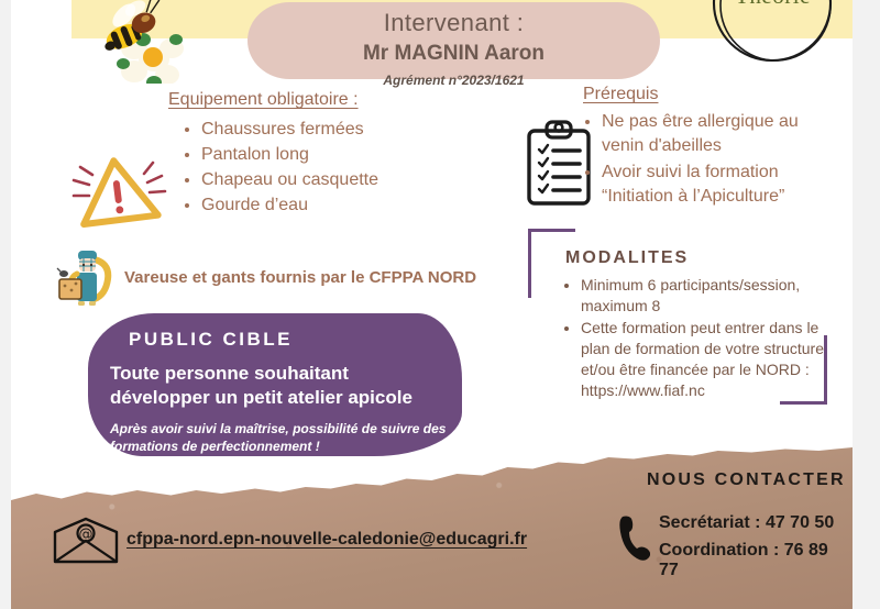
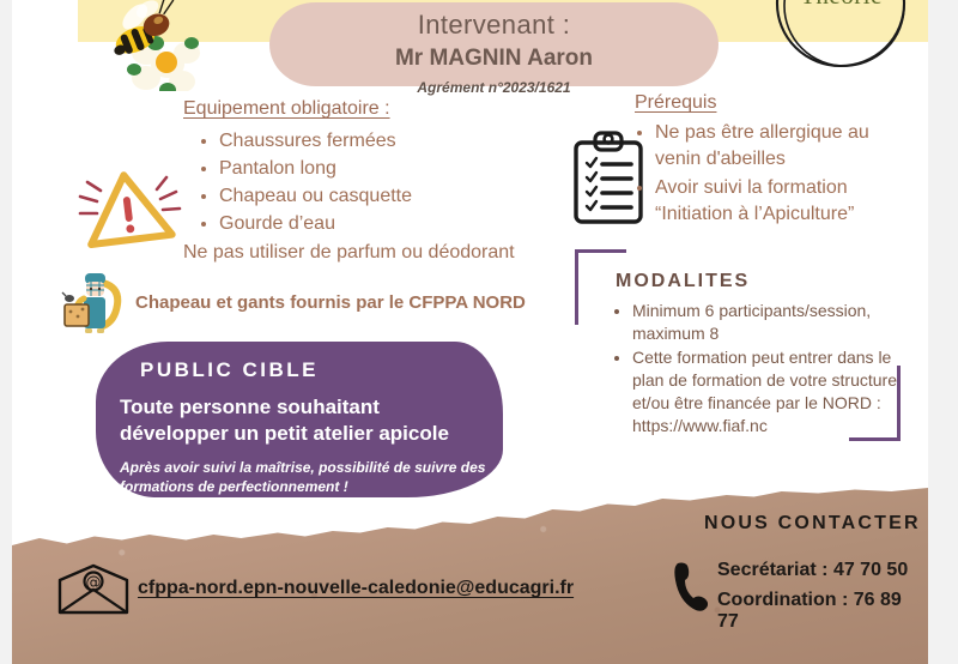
  Intervenant :
  Mr MAGNIN Aaron
  Agrément n°2023/1621
  Equipement obligatoire :
  Chaussures fermées
  Pantalon long
  Chapeau ou casquette
  Gourde d’eau
+ Ne pas utiliser de parfum ou déodorant
  Prérequis
  Ne pas être allergique au venin d'abeilles
  Avoir suivi la formation “Initiation à l’Apiculture”
- Vareuse et gants fournis par le CFPPA NORD
+ Chapeau et gants fournis par le CFPPA NORD
  MODALITES
  Minimum 6 participants/session, maximum 8
  Cette formation peut entrer dans le plan de formation de votre structure et/ou être financée par le NORD : https://www.fiaf.nc
  PUBLIC CIBLE
  Toute personne souhaitant développer un petit atelier apicole
  Après avoir suivi la maîtrise, possibilité de suivre des formations de perfectionnement !
  NOUS CONTACTER
  Secrétariat : 47 70 50
  Coordination : 76 89 77
  @
  cfppa-nord.epn-nouvelle-caledonie@educagri.fr
